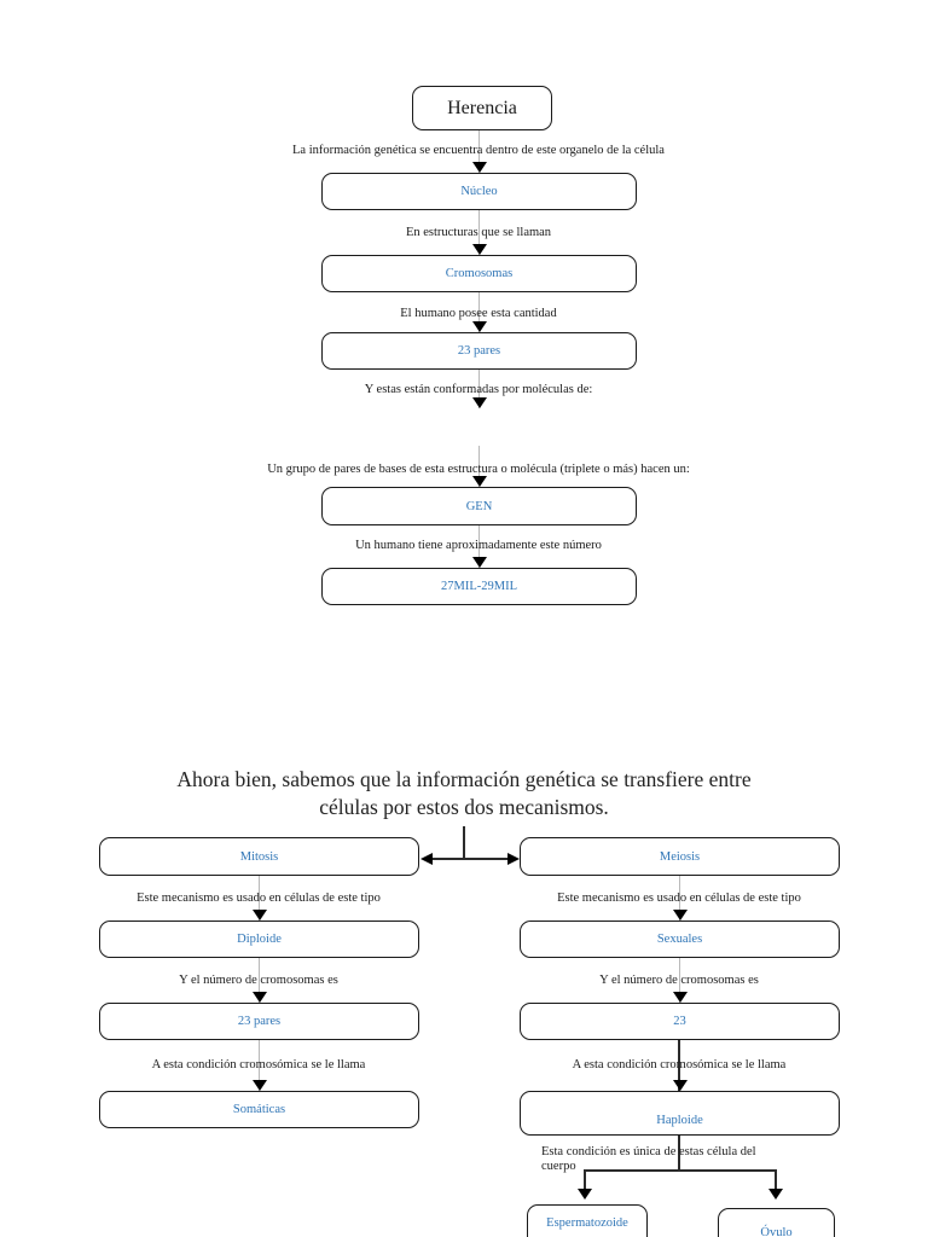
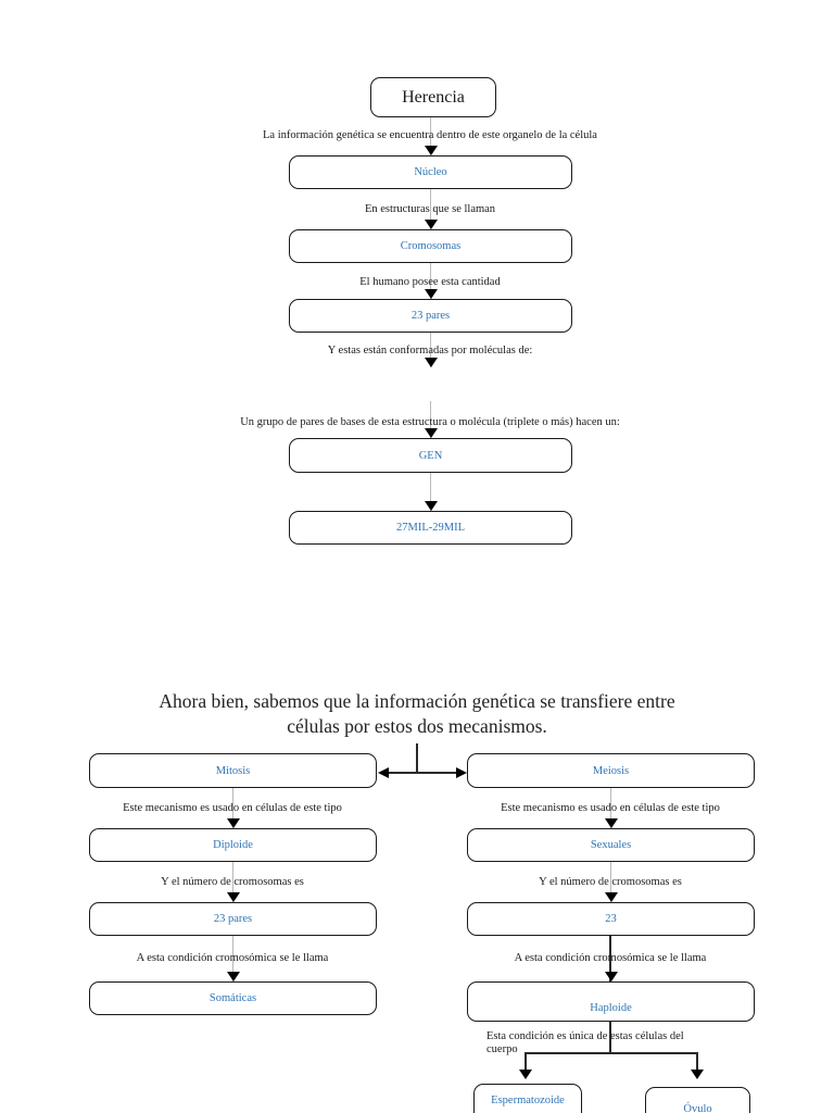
  Herencia
  La información genética se encuentra dentro de este organelo de la célula
  Núcleo
  En estructuras que se llaman
  Cromosomas
  El humano posee esta cantidad
  23 pares
  Y estas están conformadas por moléculas de:
  Un grupo de pares de bases de esta estructura o molécula (triplete o más) hacen un:
  GEN
- Un humano tiene aproximadamente este número
  27MIL-29MIL
  Ahora bien, sabemos que la información genética se transfiere entre células por estos dos mecanismos.
  Mitosis
  Meiosis
  Este mecanismo es usado en células de este tipo
  Diploide
  Y el número de cromosomas es
  23 pares
  A esta condición cromosómica se le llama
  Somáticas
  Este mecanismo es usado en células de este tipo
  Sexuales
  Y el número de cromosomas es
  23
  A esta condición cromosómica se le llama
  Haploide
- Esta condición es única de estas célula del cuerpo
+ Esta condición es única de estas células del cuerpo
  Espermatozoide
  Óvulo
